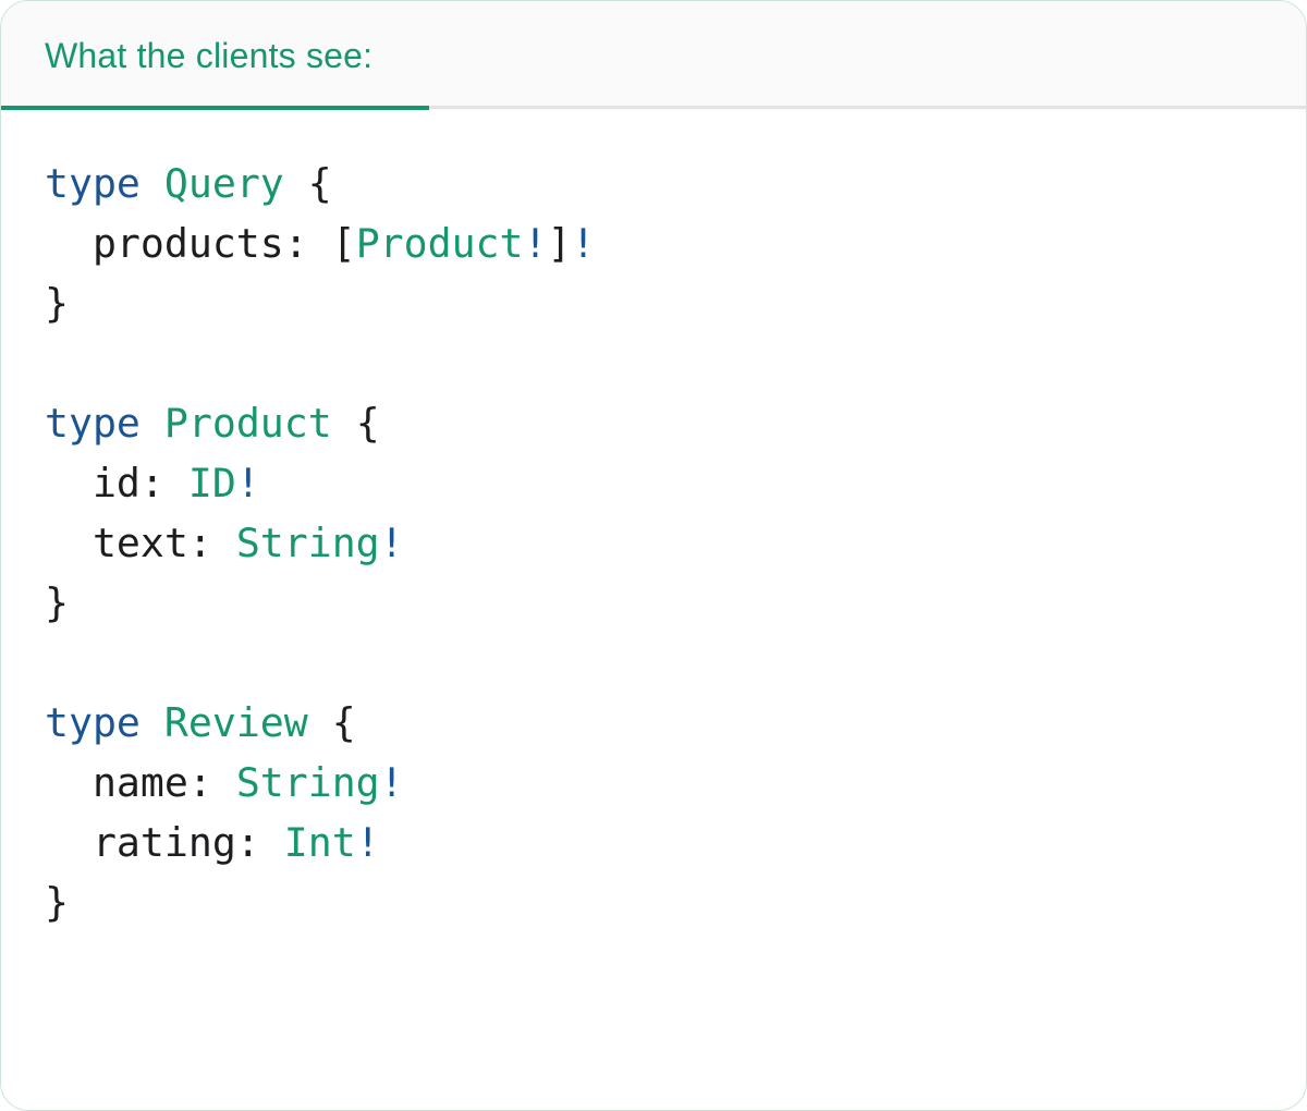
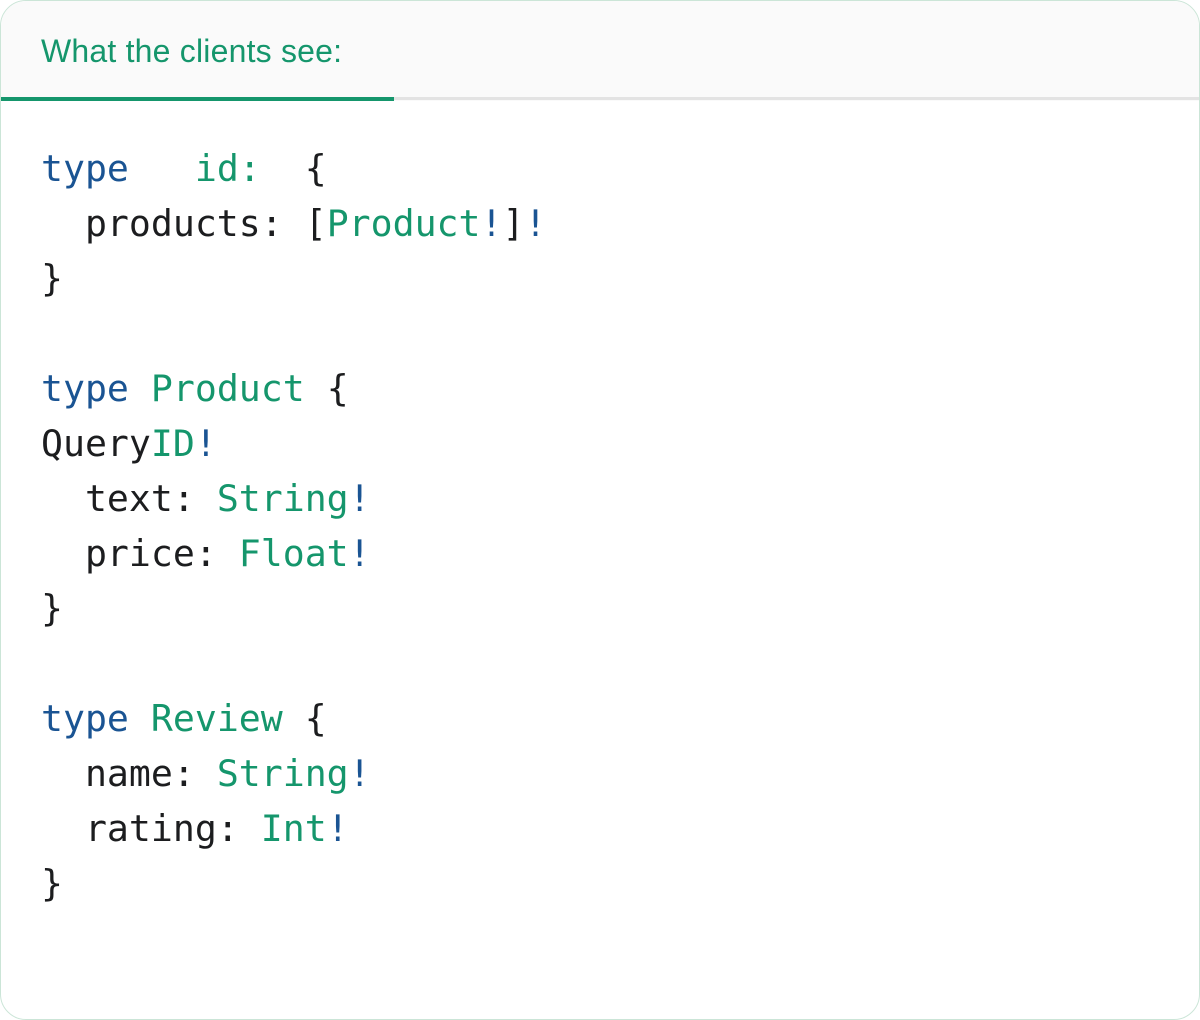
  What the clients see:
- type Query {
+ type id: {
  products: [Product!]!
  }
  type Product {
- id: ID!
+ QueryID!
  text: String!
+ price: Float!
  }
  type Review {
  name: String!
  rating: Int!
  }
